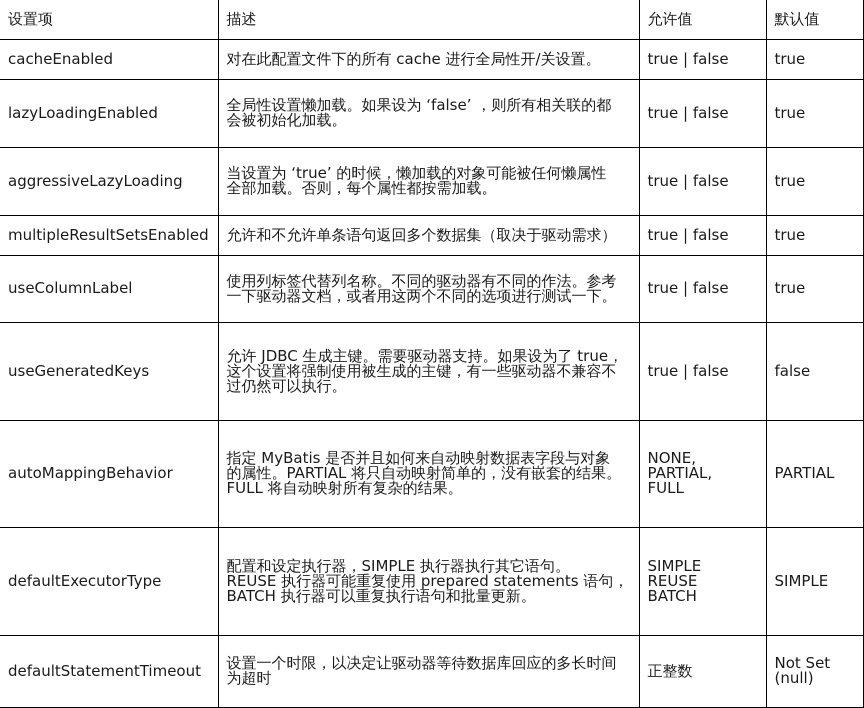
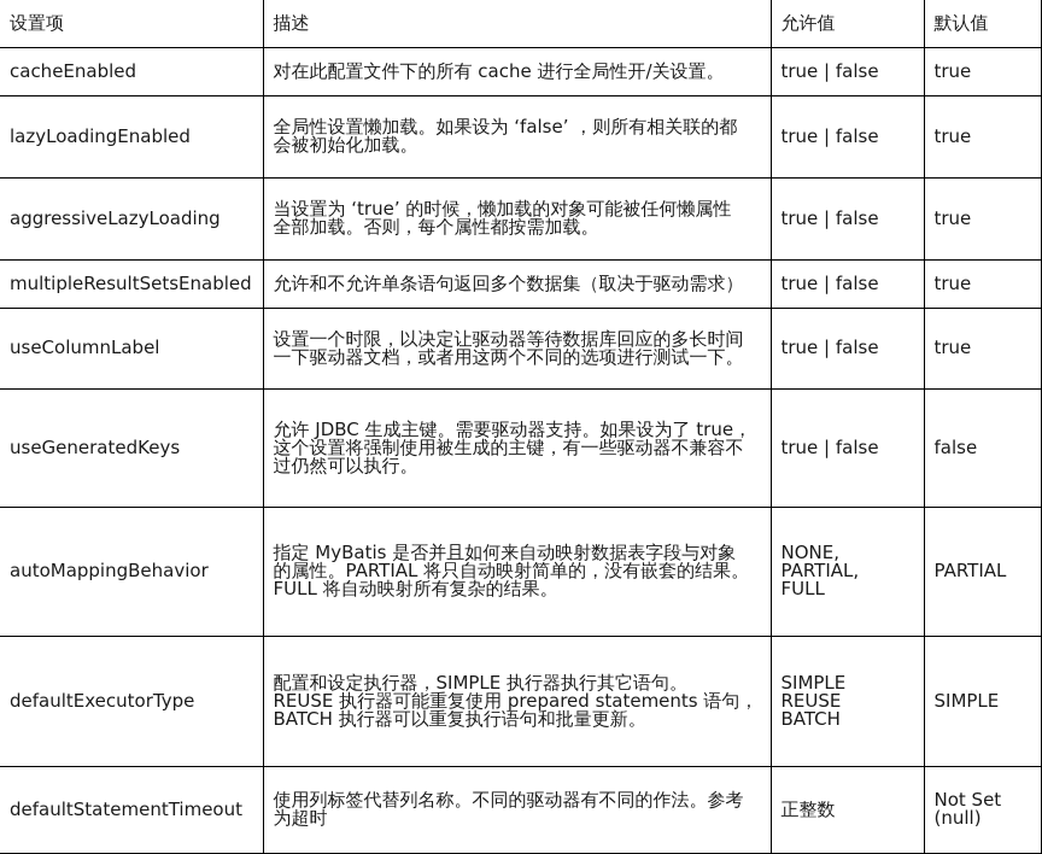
  设置项	描述	允许值	默认值
  cacheEnabled	对在此配置文件下的所有 cache 进行全局性开/关设置。	true | false	true
  lazyLoadingEnabled	全局性设置懒加载。如果设为 ‘false’ ，则所有相关联的都 会被初始化加载。	true | false	true
  aggressiveLazyLoading	当设置为 ‘true’ 的时候，懒加载的对象可能被任何懒属性 全部加载。否则，每个属性都按需加载。	true | false	true
  multipleResultSetsEnabled	允许和不允许单条语句返回多个数据集（取决于驱动需求）	true | false	true
- useColumnLabel	使用列标签代替列名称。不同的驱动器有不同的作法。参考 一下驱动器文档，或者用这两个不同的选项进行测试一下。	true | false	true
+ useColumnLabel	设置一个时限，以决定让驱动器等待数据库回应的多长时间 一下驱动器文档，或者用这两个不同的选项进行测试一下。	true | false	true
  useGeneratedKeys	允许 JDBC 生成主键。需要驱动器支持。如果设为了 true， 这个设置将强制使用被生成的主键，有一些驱动器不兼容不 过仍然可以执行。	true | false	false
  autoMappingBehavior	指定 MyBatis 是否并且如何来自动映射数据表字段与对象 的属性。PARTIAL 将只自动映射简单的，没有嵌套的结果。 FULL 将自动映射所有复杂的结果。	NONE, PARTIAL, FULL	PARTIAL
  defaultExecutorType	配置和设定执行器，SIMPLE 执行器执行其它语句。 REUSE 执行器可能重复使用 prepared statements 语句， BATCH 执行器可以重复执行语句和批量更新。	SIMPLE REUSE BATCH	SIMPLE
- defaultStatementTimeout	设置一个时限，以决定让驱动器等待数据库回应的多长时间 为超时	正整数	Not Set (null)
+ defaultStatementTimeout	使用列标签代替列名称。不同的驱动器有不同的作法。参考 为超时	正整数	Not Set (null)
